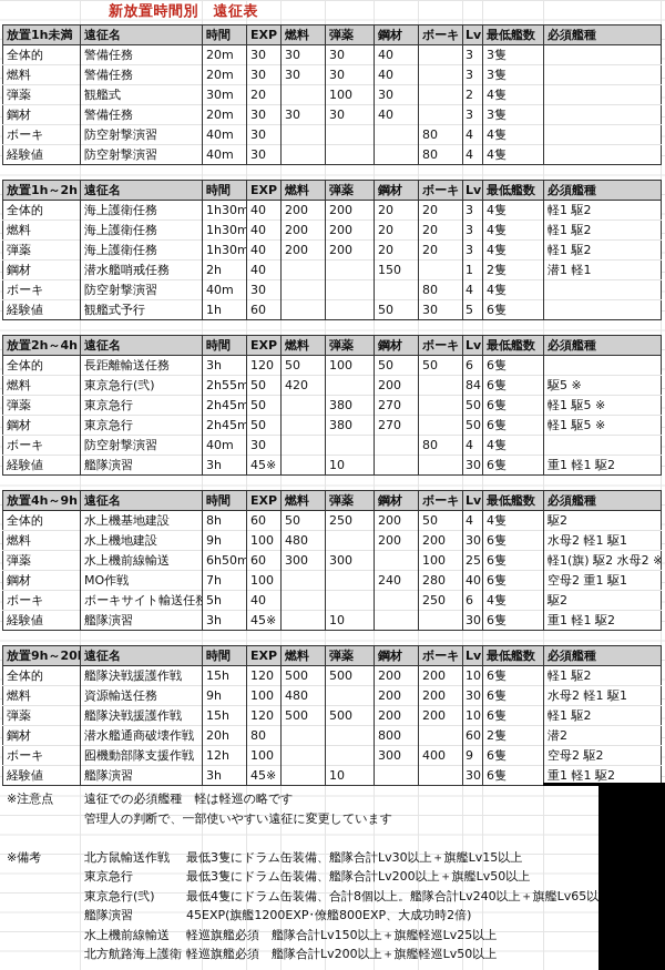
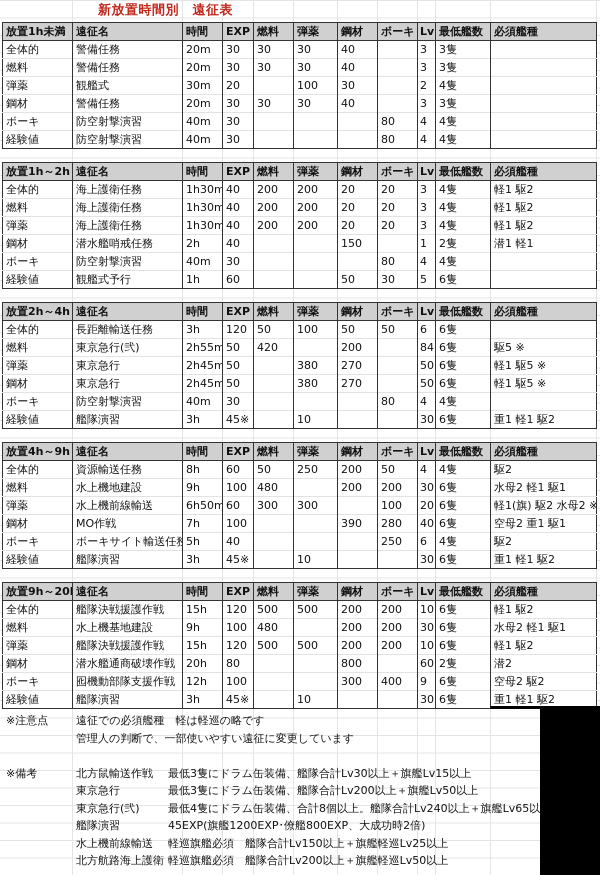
  新放置時間別 遠征表
  放置1h未満	遠征名	時間	EXP	燃料	弾薬	鋼材	ボーキ	Lv	最低艦数	必須艦種
  全体的	警備任務	20m	30	30	30	40		3	3隻
  燃料	警備任務	20m	30	30	30	40		3	3隻
  弾薬	観艦式	30m	20		100	30		2	4隻
  鋼材	警備任務	20m	30	30	30	40		3	3隻
  ボーキ	防空射撃演習	40m	30				80	4	4隻
  経験値	防空射撃演習	40m	30				80	4	4隻
  放置1h～2h	遠征名	時間	EXP	燃料	弾薬	鋼材	ボーキ	Lv	最低艦数	必須艦種
  全体的	海上護衛任務	1h30m	40	200	200	20	20	3	4隻	軽1 駆2
  燃料	海上護衛任務	1h30m	40	200	200	20	20	3	4隻	軽1 駆2
  弾薬	海上護衛任務	1h30m	40	200	200	20	20	3	4隻	軽1 駆2
  鋼材	潜水艦哨戒任務	2h	40			150		1	2隻	潜1 軽1
  ボーキ	防空射撃演習	40m	30				80	4	4隻
  経験値	観艦式予行	1h	60			50	30	5	6隻
  放置2h～4h	遠征名	時間	EXP	燃料	弾薬	鋼材	ボーキ	Lv	最低艦数	必須艦種
  全体的	長距離輸送任務	3h	120	50	100	50	50	6	6隻
  燃料	東京急行(弐)	2h55m	50	420		200		84	6隻	駆5 ※
  弾薬	東京急行	2h45m	50		380	270		50	6隻	軽1 駆5 ※
  鋼材	東京急行	2h45m	50		380	270		50	6隻	軽1 駆5 ※
  ボーキ	防空射撃演習	40m	30				80	4	4隻
  経験値	艦隊演習	3h	45※		10			30	6隻	重1 軽1 駆2
  放置4h～9h	遠征名	時間	EXP	燃料	弾薬	鋼材	ボーキ	Lv	最低艦数	必須艦種
- 全体的	水上機基地建設	8h	60	50	250	200	50	4	4隻	駆2
+ 全体的	資源輸送任務	8h	60	50	250	200	50	4	4隻	駆2
  燃料	水上機地建設	9h	100	480		200	200	30	6隻	水母2 軽1 駆1
- 弾薬	水上機前線輸送	6h50m	60	300	300		100	25	6隻	軽1(旗) 駆2 水母2 ※
+ 弾薬	水上機前線輸送	6h50m	60	300	300		100	20	6隻	軽1(旗) 駆2 水母2 ※
- 鋼材	MO作戦	7h	100			240	280	40	6隻	空母2 重1 駆1
+ 鋼材	MO作戦	7h	100			390	280	40	6隻	空母2 重1 駆1
  ボーキ	ボーキサイト輸送任務	5h	40				250	6	4隻	駆2
  経験値	艦隊演習	3h	45※		10			30	6隻	重1 軽1 駆2
  放置9h～20	遠征名	時間	EXP	燃料	弾薬	鋼材	ボーキ	Lv	最低艦数	必須艦種
  全体的	艦隊決戦援護作戦	15h	120	500	500	200	200	10	6隻	軽1 駆2
- 燃料	資源輸送任務	9h	100	480		200	200	30	6隻	水母2 軽1 駆1
+ 燃料	水上機基地建設	9h	100	480		200	200	30	6隻	水母2 軽1 駆1
  弾薬	艦隊決戦援護作戦	15h	120	500	500	200	200	10	6隻	軽1 駆2
  鋼材	潜水艦通商破壊作戦	20h	80			800		60	2隻	潜2
  ボーキ	囮機動部隊支援作戦	12h	100			300	400	9	6隻	空母2 駆2
  経験値	艦隊演習	3h	45※		10			30	6隻	重1 軽1 駆2
  ※注意点
  遠征での必須艦種 軽は軽巡の略です
  管理人の判断で、一部使いやすい遠征に変更しています
  ※備考
  北方鼠輸送作戦
  最低3隻にドラム缶装備、艦隊合計Lv30以上＋旗艦Lv15以上
  東京急行
  最低3隻にドラム缶装備、艦隊合計Lv200以上＋旗艦Lv50以上
  東京急行(弐)
  最低4隻にドラム缶装備、合計8個以上。艦隊合計Lv240以上＋旗艦Lv65以
  艦隊演習
  45EXP(旗艦1200EXP･僚艦800EXP、大成功時2倍)
  水上機前線輸送
  軽巡旗艦必須 艦隊合計Lv150以上＋旗艦軽巡Lv25以上
  北方航路海上護衛
  軽巡旗艦必須 艦隊合計Lv200以上＋旗艦軽巡Lv50以上
